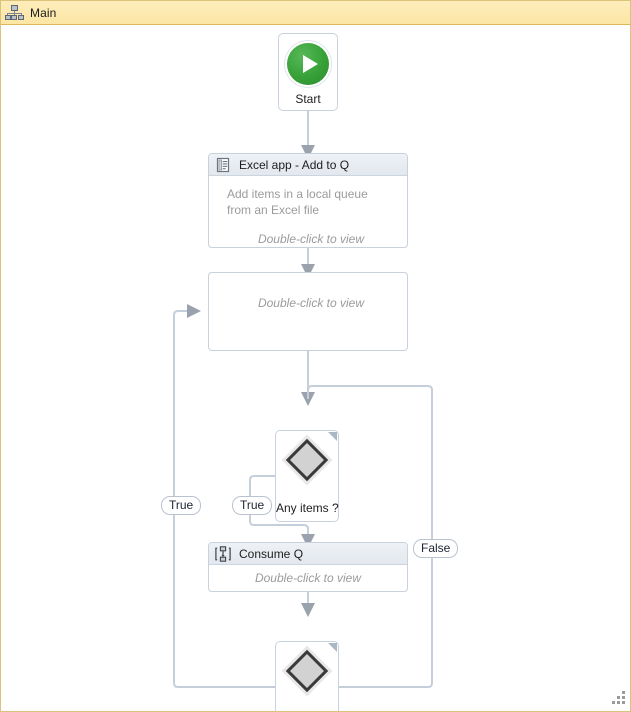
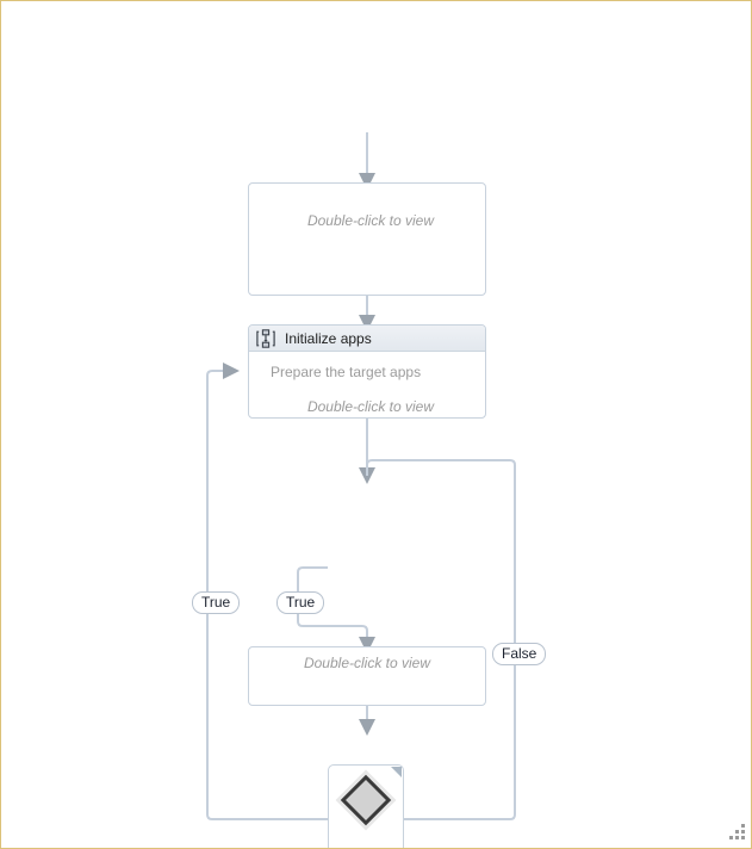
- Main
- Start
- Excel app - Add to Q
- Add items in a local queue from an Excel file
  Double-click to view
+ Initialize apps
+ Prepare the target apps
  Double-click to view
- Any items ?
- Consume Q
  Double-click to view
  True
  True
  False
